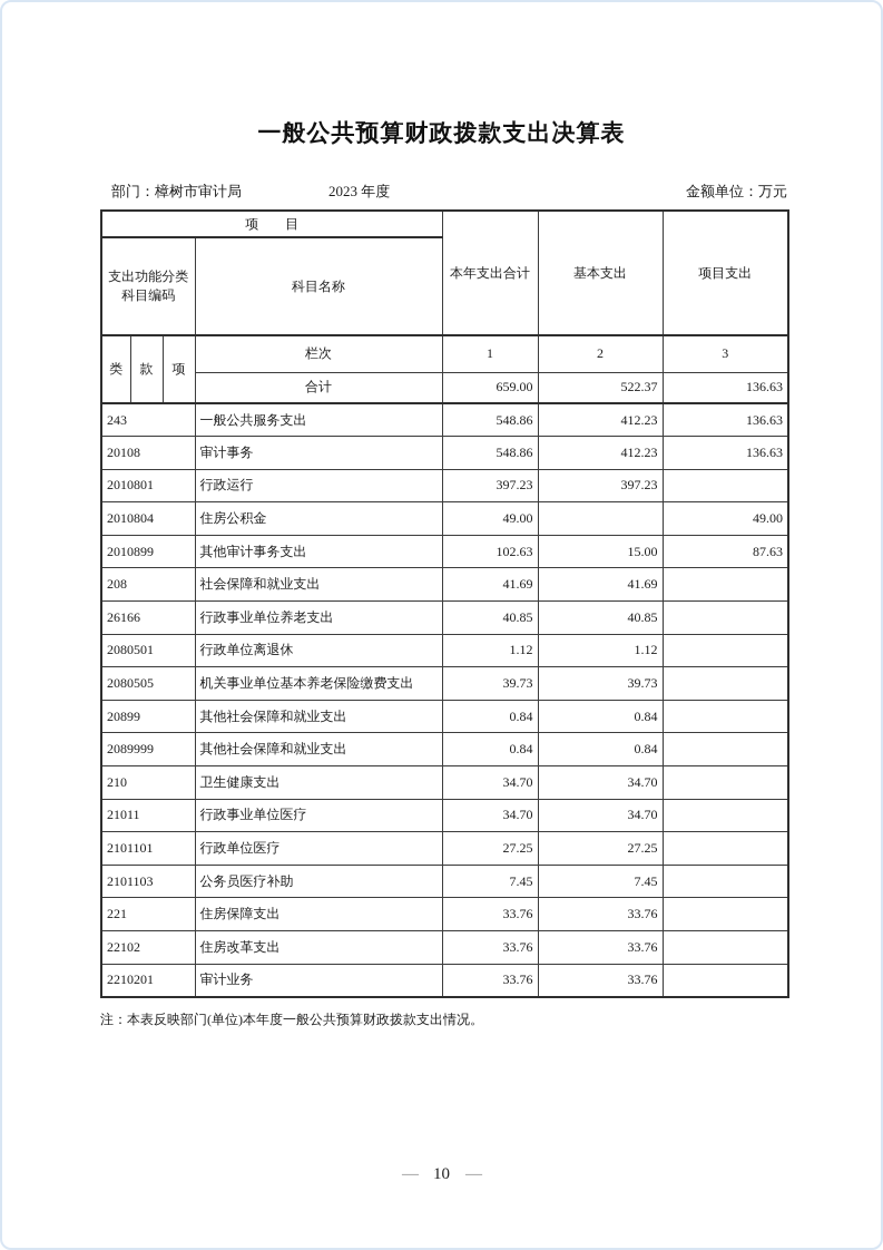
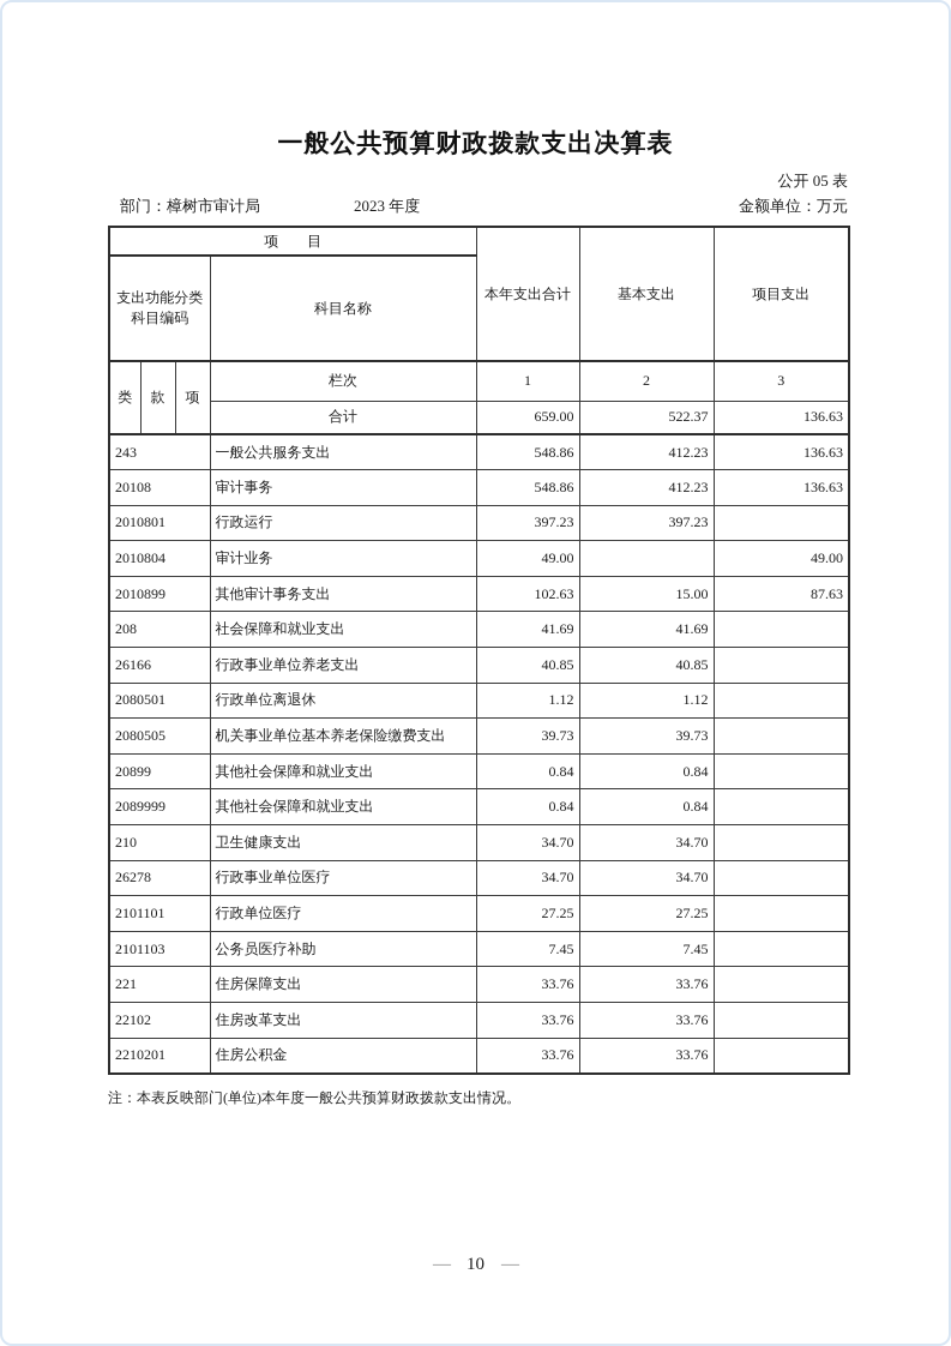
  一般公共预算财政拨款支出决算表
+ 公开 05 表
  部门：樟树市审计局
  2023 年度
  金额单位：万元
  项 目	本年支出合计	基本支出	项目支出
  支出功能分类 科目编码	科目名称
  类	款	项	栏次	1	2	3
  合计	659.00	522.37	136.63
  243	一般公共服务支出	548.86	412.23	136.63
  20108	审计事务	548.86	412.23	136.63
  2010801	行政运行	397.23	397.23
- 2010804	住房公积金	49.00		49.00
+ 2010804	审计业务	49.00		49.00
  2010899	其他审计事务支出	102.63	15.00	87.63
  208	社会保障和就业支出	41.69	41.69
  26166	行政事业单位养老支出	40.85	40.85
  2080501	行政单位离退休	1.12	1.12
  2080505	机关事业单位基本养老保险缴费支出	39.73	39.73
  20899	其他社会保障和就业支出	0.84	0.84
  2089999	其他社会保障和就业支出	0.84	0.84
  210	卫生健康支出	34.70	34.70
- 21011	行政事业单位医疗	34.70	34.70
+ 26278	行政事业单位医疗	34.70	34.70
  2101101	行政单位医疗	27.25	27.25
  2101103	公务员医疗补助	7.45	7.45
  221	住房保障支出	33.76	33.76
  22102	住房改革支出	33.76	33.76
- 2210201	审计业务	33.76	33.76
+ 2210201	住房公积金	33.76	33.76
  注：本表反映部门(单位)本年度一般公共预算财政拨款支出情况。
  — 10 —
